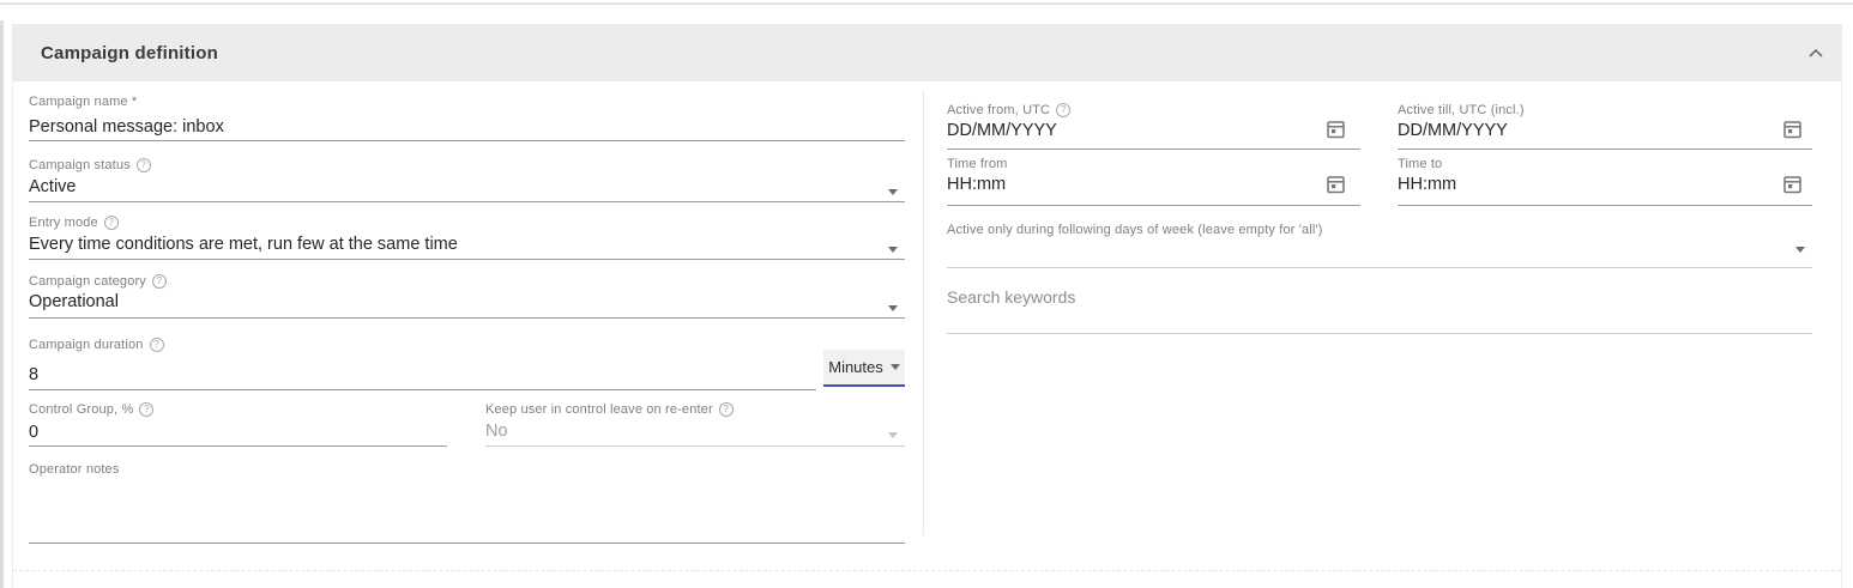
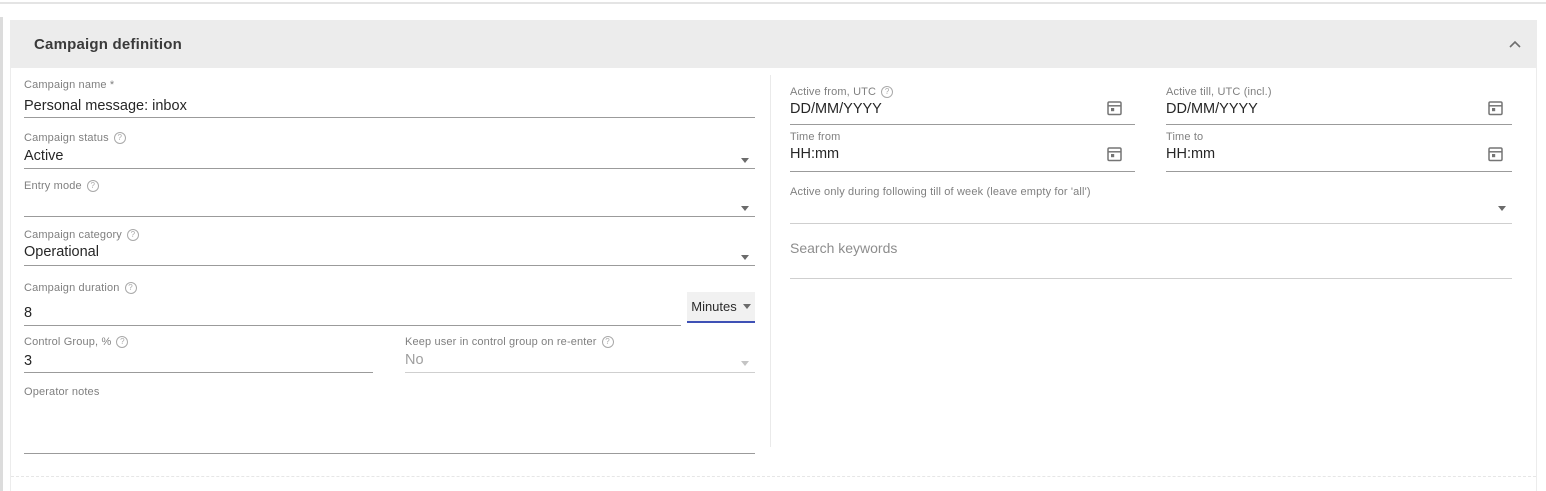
  Campaign definition
  Campaign name *
  Personal message: inbox
  Campaign status
  ?
  Active
  Entry mode
  ?
- Every time conditions are met, run few at the same time
  Campaign category
  ?
  Operational
  Campaign duration
  ?
  8
  Minutes
  Control Group, %
  ?
- 0
+ 3
- Keep user in control leave on re-enter
+ Keep user in control group on re-enter
  ?
  No
  Operator notes
  Active from, UTC
  ?
  DD/MM/YYYY
  Active till, UTC (incl.)
  DD/MM/YYYY
  Time from
  HH:mm
  Time to
  HH:mm
- Active only during following days of week (leave empty for 'all')
+ Active only during following till of week (leave empty for 'all')
  Search keywords
